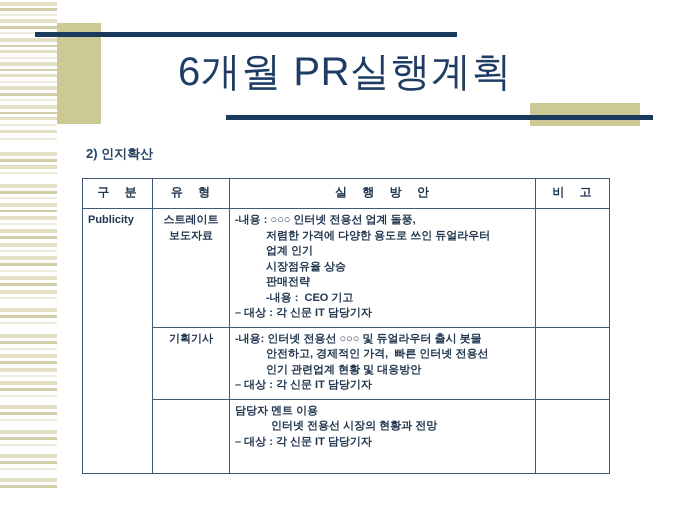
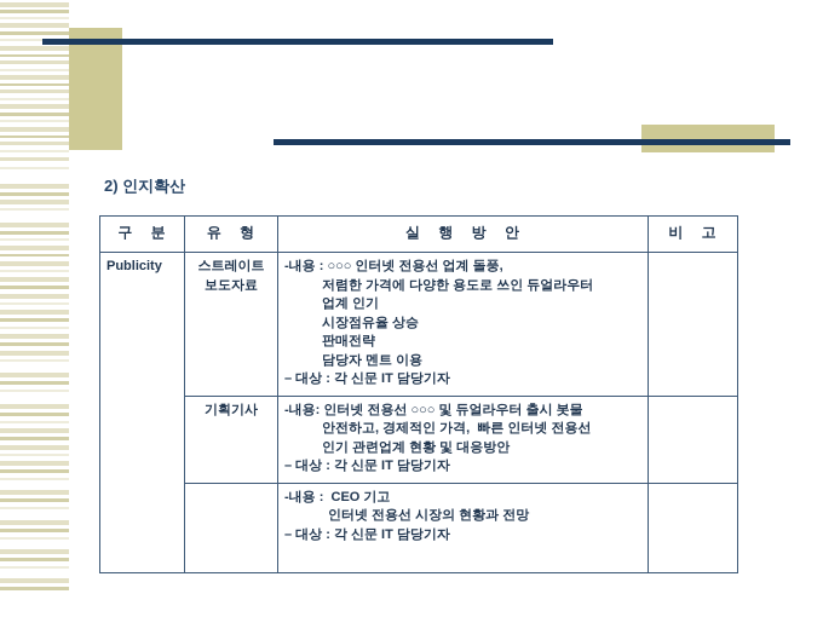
- 6개월 PR실행계획
  2) 인지확산
  구 분	유 형	실 행 방 안	비 고
- Publicity	스트레이트보도자료	-내용 : ○○○ 인터넷 전용선 업계 돌풍,저렴한 가격에 다양한 용도로 쓰인 듀얼라우터업계 인기시장점유율 상승판매전략-내용 : CEO 기고– 대상 : 각 신문 IT 담당기자
+ Publicity	스트레이트보도자료	-내용 : ○○○ 인터넷 전용선 업계 돌풍,저렴한 가격에 다양한 용도로 쓰인 듀얼라우터업계 인기시장점유율 상승판매전략담당자 멘트 이용– 대상 : 각 신문 IT 담당기자
  기획기사	-내용: 인터넷 전용선 ○○○ 및 듀얼라우터 출시 봇물안전하고, 경제적인 가격, 빠른 인터넷 전용선인기 관련업계 현황 및 대응방안– 대상 : 각 신문 IT 담당기자
- 	담당자 멘트 이용인터넷 전용선 시장의 현황과 전망– 대상 : 각 신문 IT 담당기자
+ 	-내용 : CEO 기고인터넷 전용선 시장의 현황과 전망– 대상 : 각 신문 IT 담당기자
